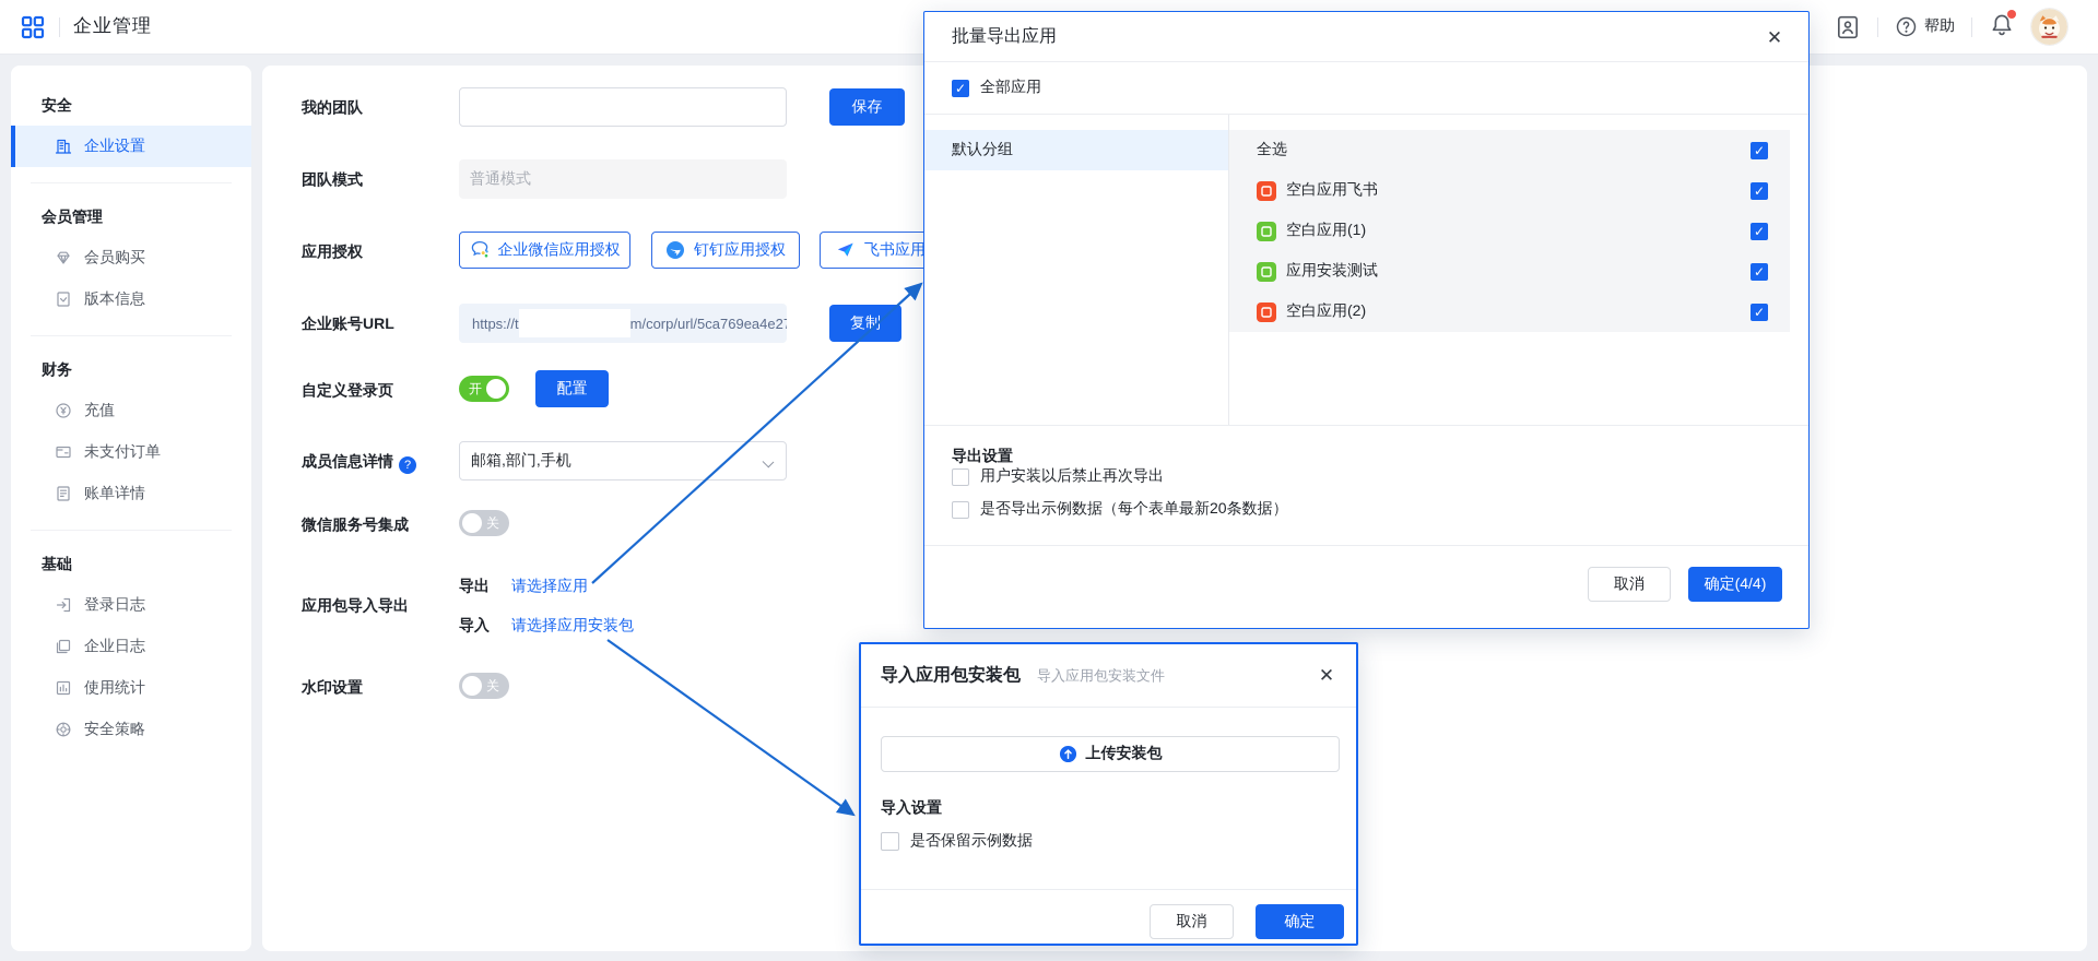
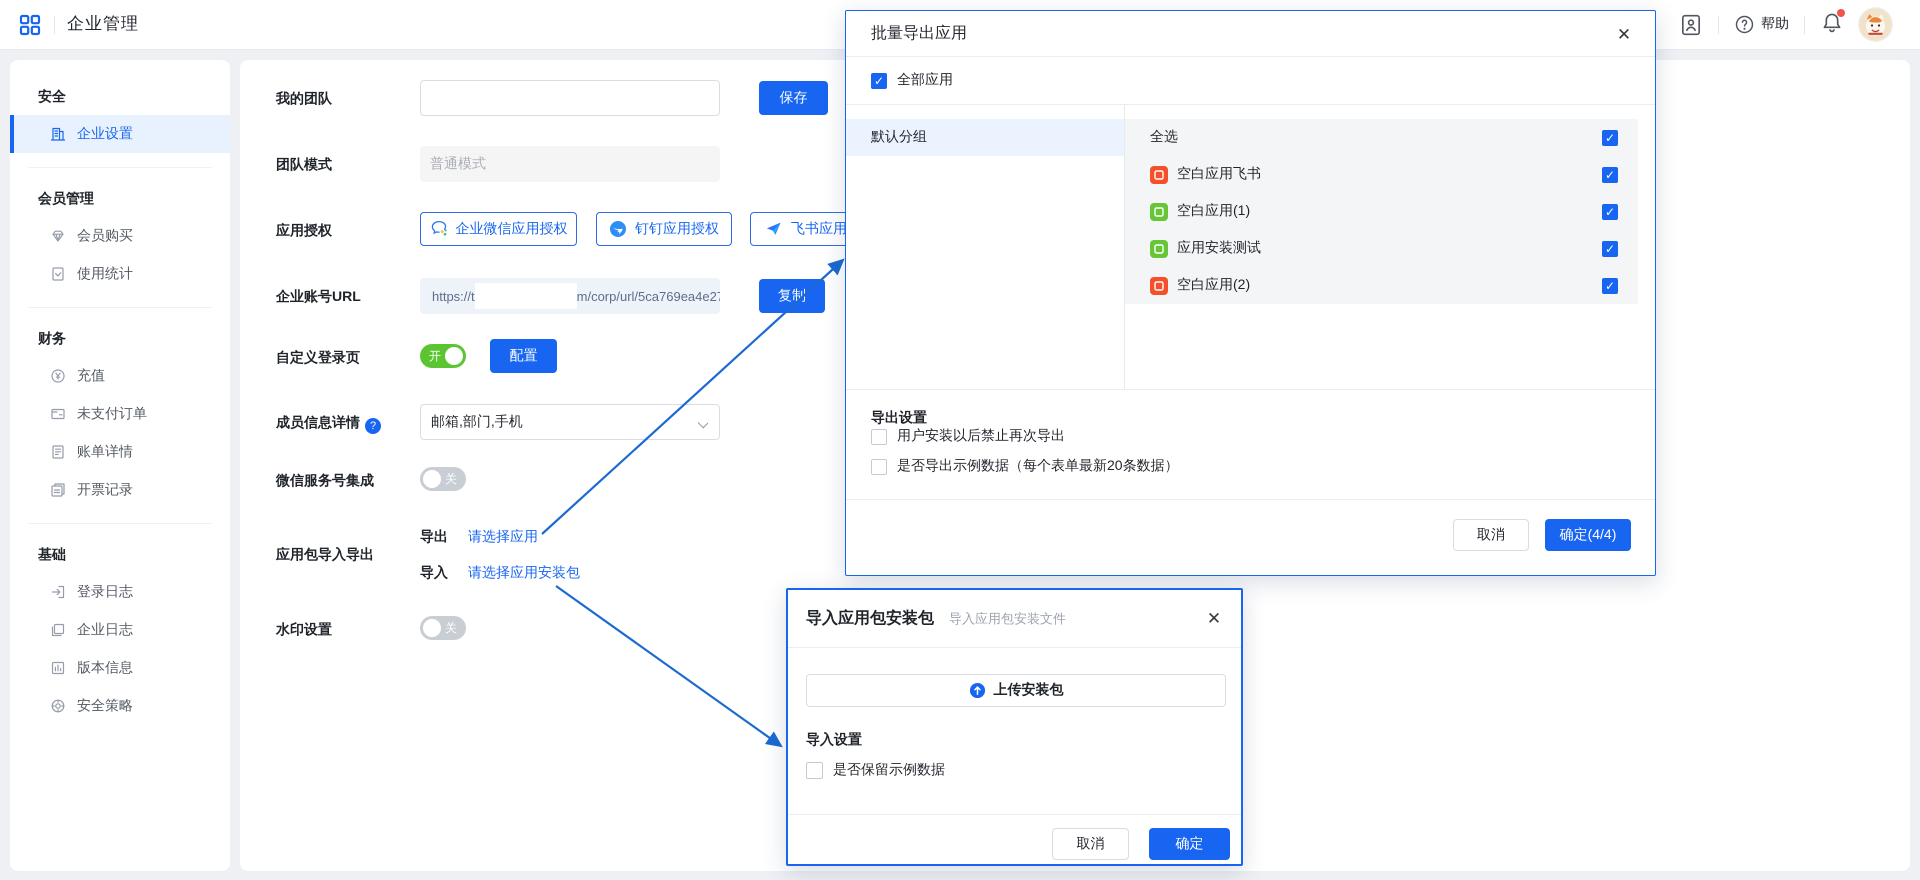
  企业管理
  帮助
  安全
  企业设置
  会员管理
  会员购买
- 版本信息
+ 使用统计
  财务
  充值
  未支付订单
  账单详情
+ 开票记录
  基础
  登录日志
  企业日志
- 使用统计
+ 版本信息
  安全策略
  我的团队
  保存
  团队模式
  普通模式
  应用授权
  企业微信应用授权
  钉钉应用授权
  企业账号URL
  https://t
  m/corp/url/5ca769ea4e2
  复制
  自定义登录页
  开
  配置
  成员信息详情
  邮箱,部门,手机
  微信服务号集成
  关
  应用包导入导出
  导出
  请选择应用
  导入
  请选择应用安装包
  水印设置
  关
  批量导出应用
  全部应用
  默认分组
  全选
  空白应用飞书
  空白应用(1)
  应用安装测试
  空白应用(2)
  导出设置
  用户安装以后禁止再次导出
  是否导出示例数据（每个表单最新20条数据）
  取消
  确定(4/4)
  导入应用包安装包
  导入应用包安装文件
  上传安装包
  导入设置
  是否保留示例数据
  取消
  确定
